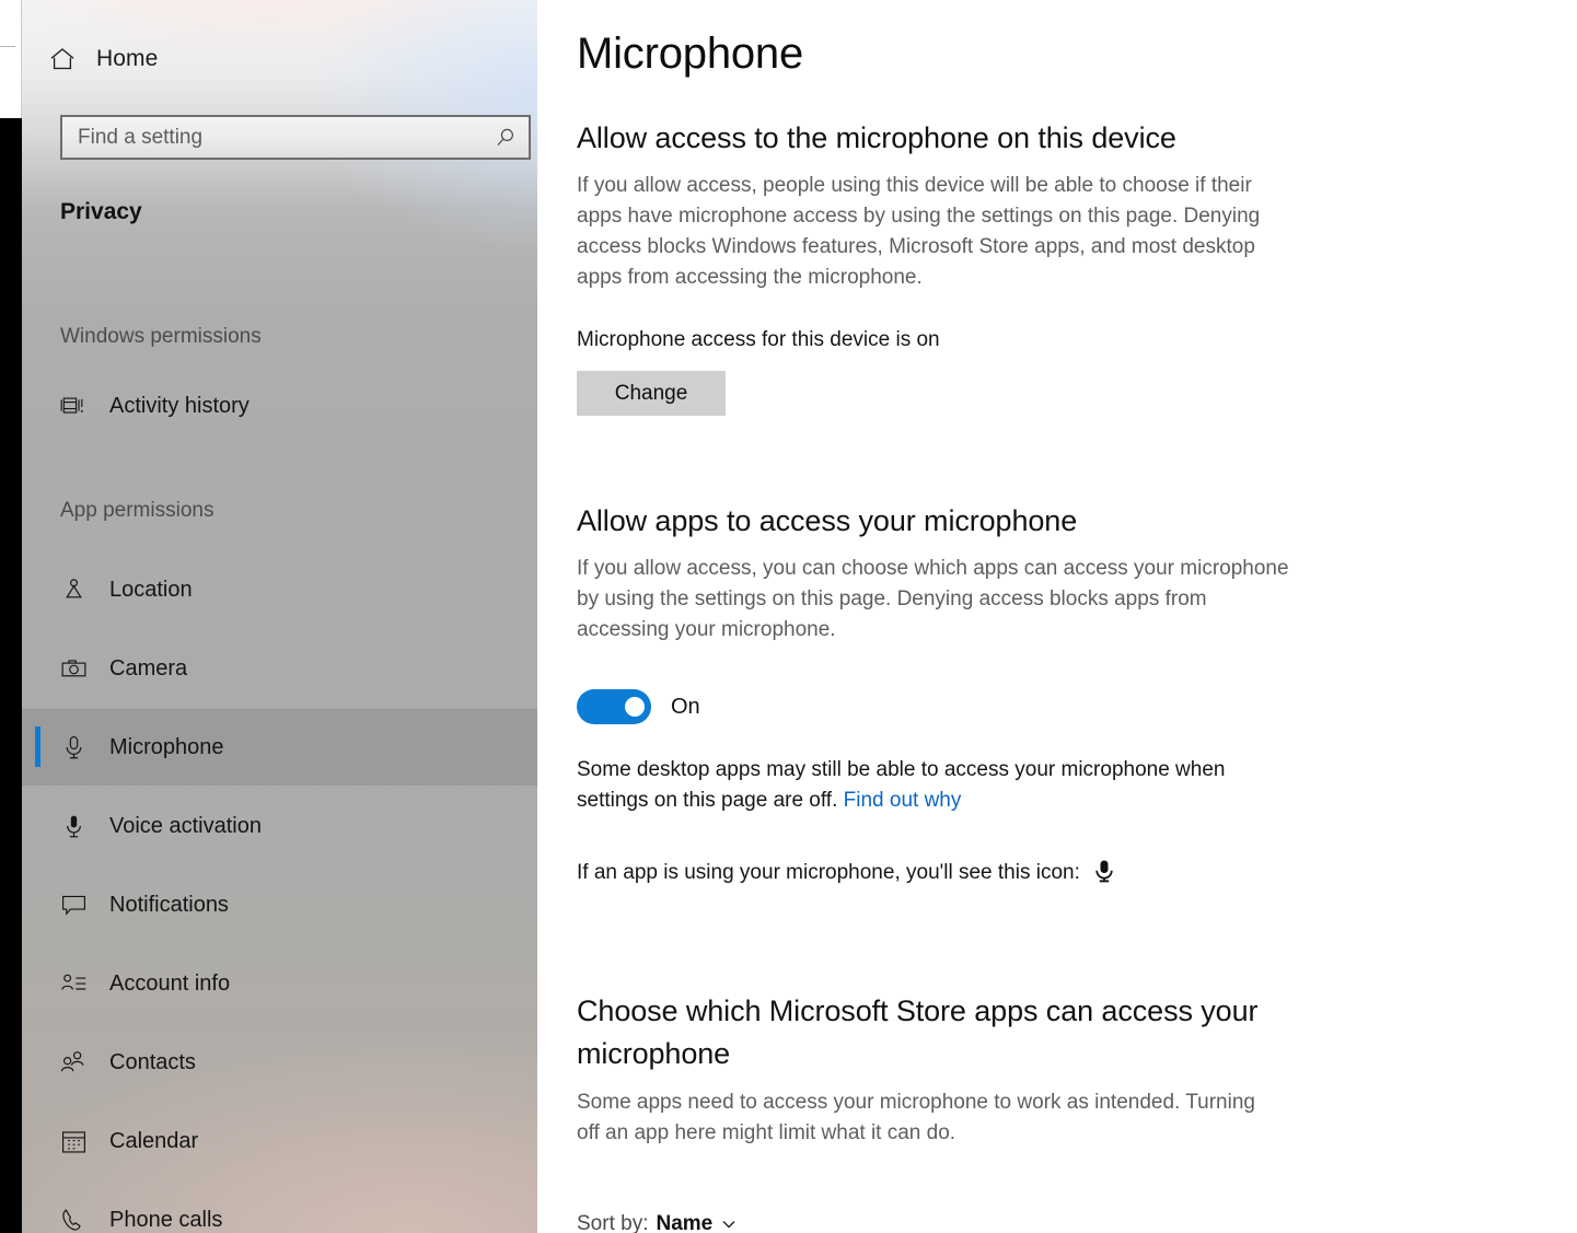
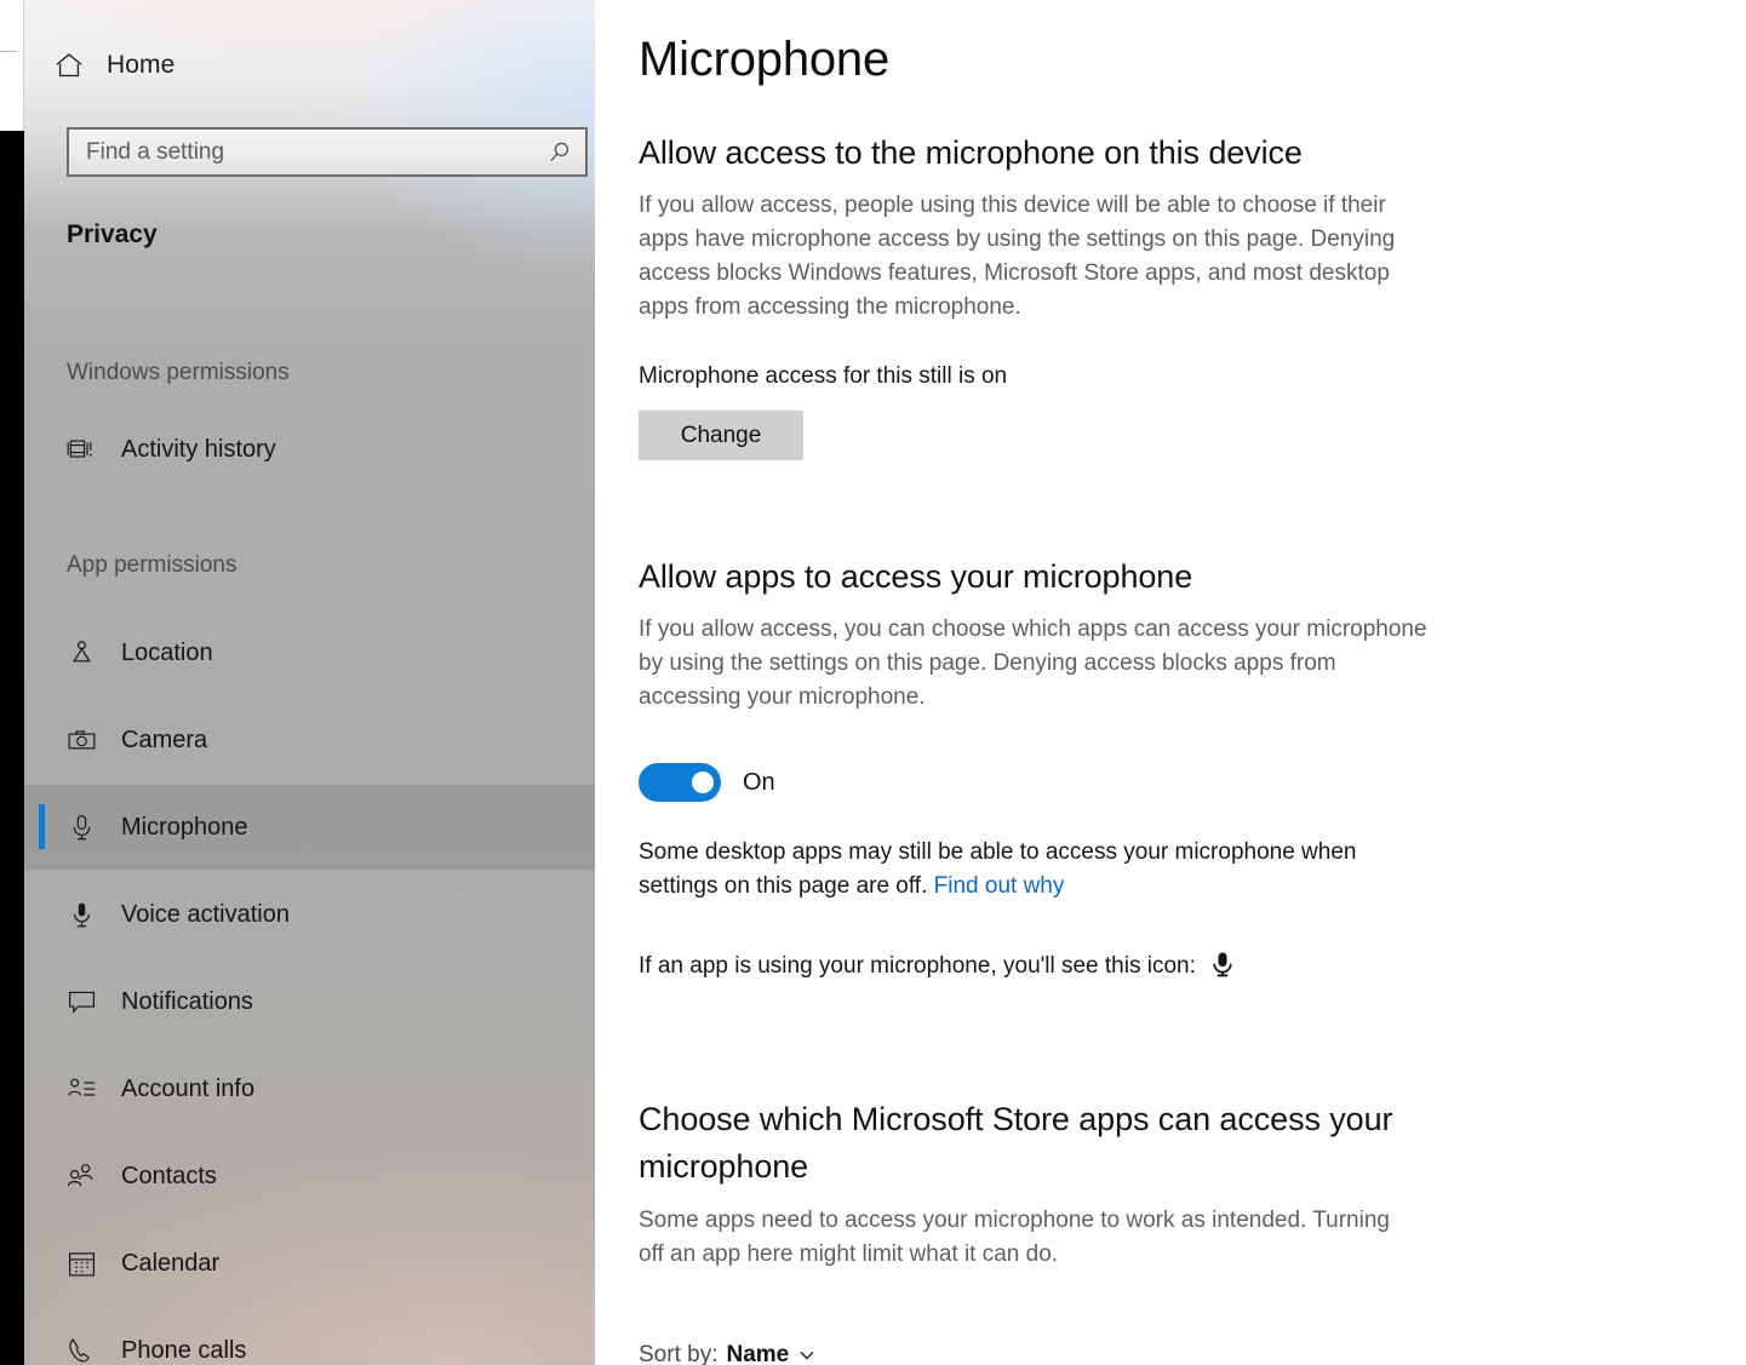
  Home
  Find a setting
  Privacy
  Windows permissions
  Activity history
  App permissions
  Location
  Camera
  Microphone
  Voice activation
  Notifications
  Account info
  Contacts
  Calendar
  Phone calls
  Microphone
  Allow access to the microphone on this device
  If you allow access, people using this device will be able to choose if their apps have microphone access by using the settings on this page. Denying access blocks Windows features, Microsoft Store apps, and most desktop apps from accessing the microphone.
- Microphone access for this device is on
+ Microphone access for this still is on
  Change
  Allow apps to access your microphone
  If you allow access, you can choose which apps can access your microphone by using the settings on this page. Denying access blocks apps from accessing your microphone.
  On
  Some desktop apps may still be able to access your microphone when settings on this page are off. Find out why
  If an app is using your microphone, you'll see this icon:
  Choose which Microsoft Store apps can access your microphone
  Some apps need to access your microphone to work as intended. Turning off an app here might limit what it can do.
  Sort by:
  Name
